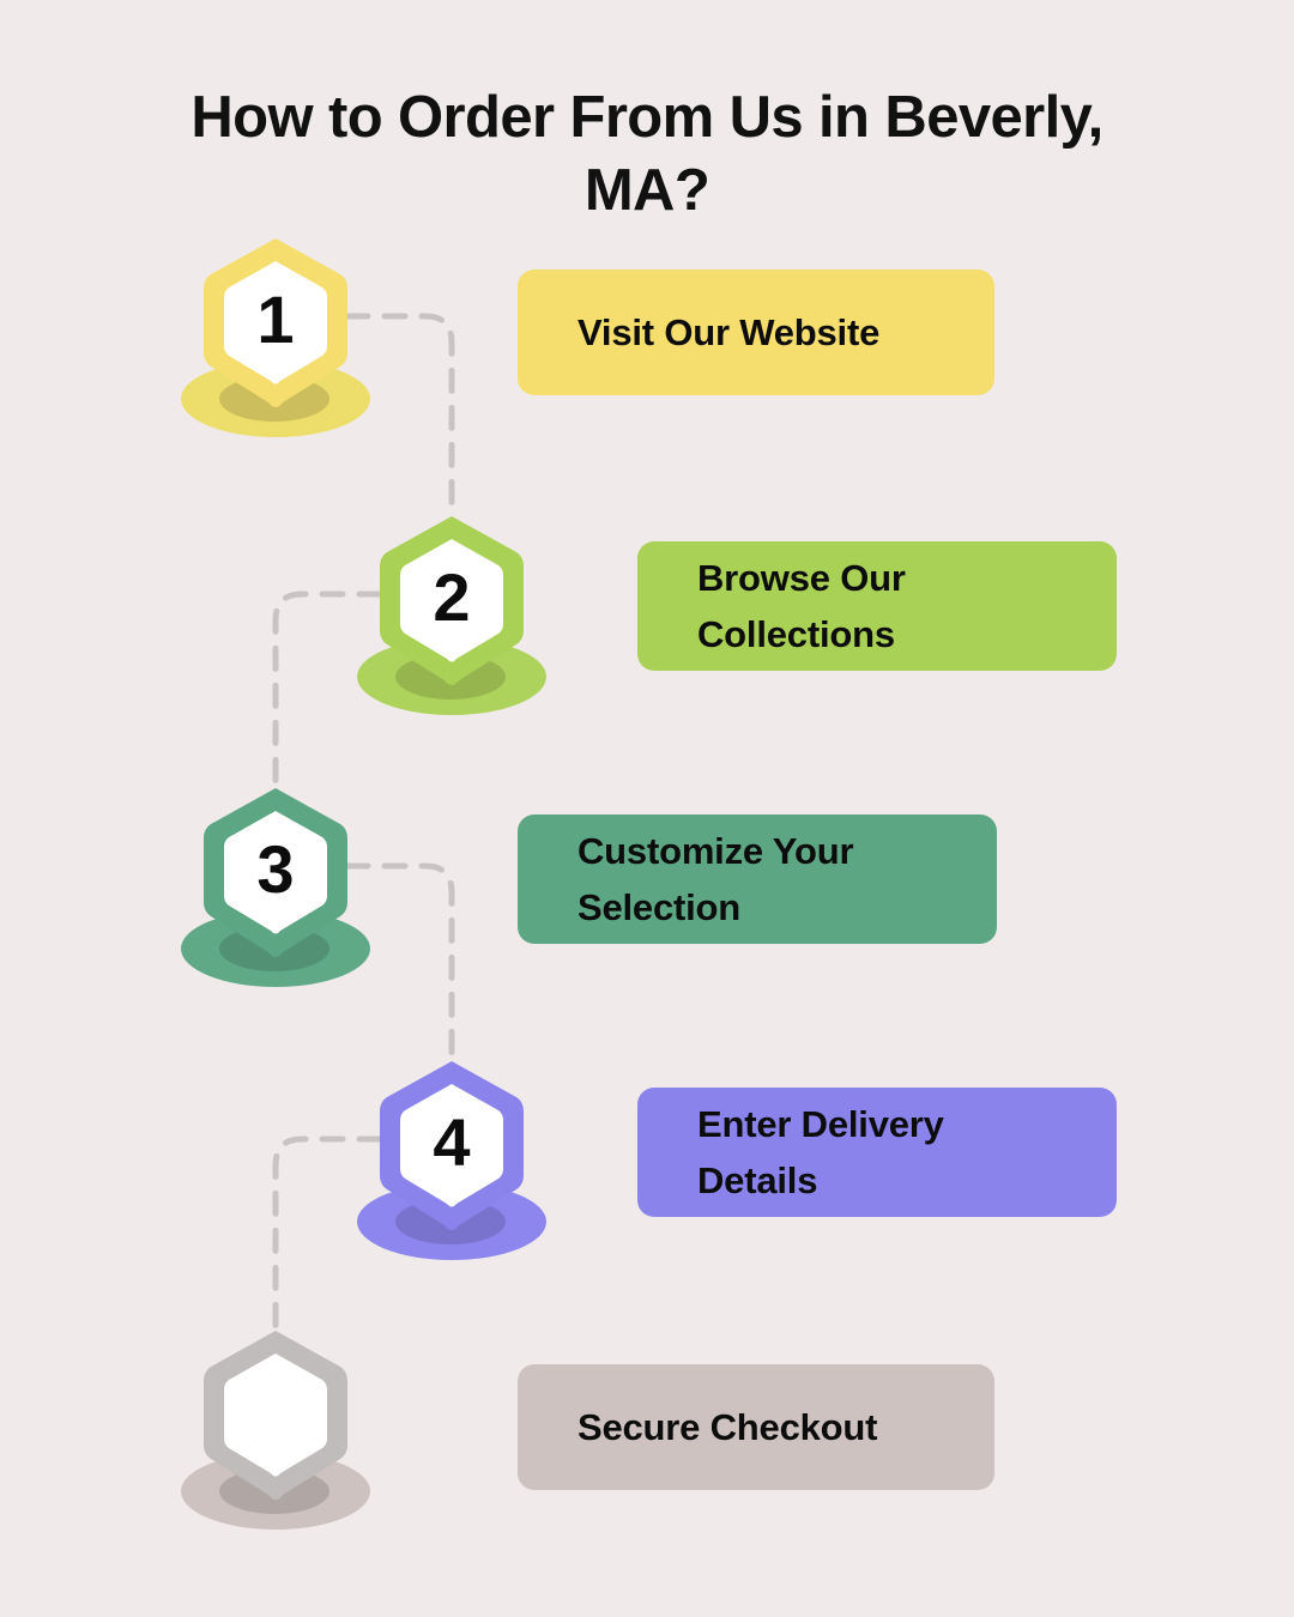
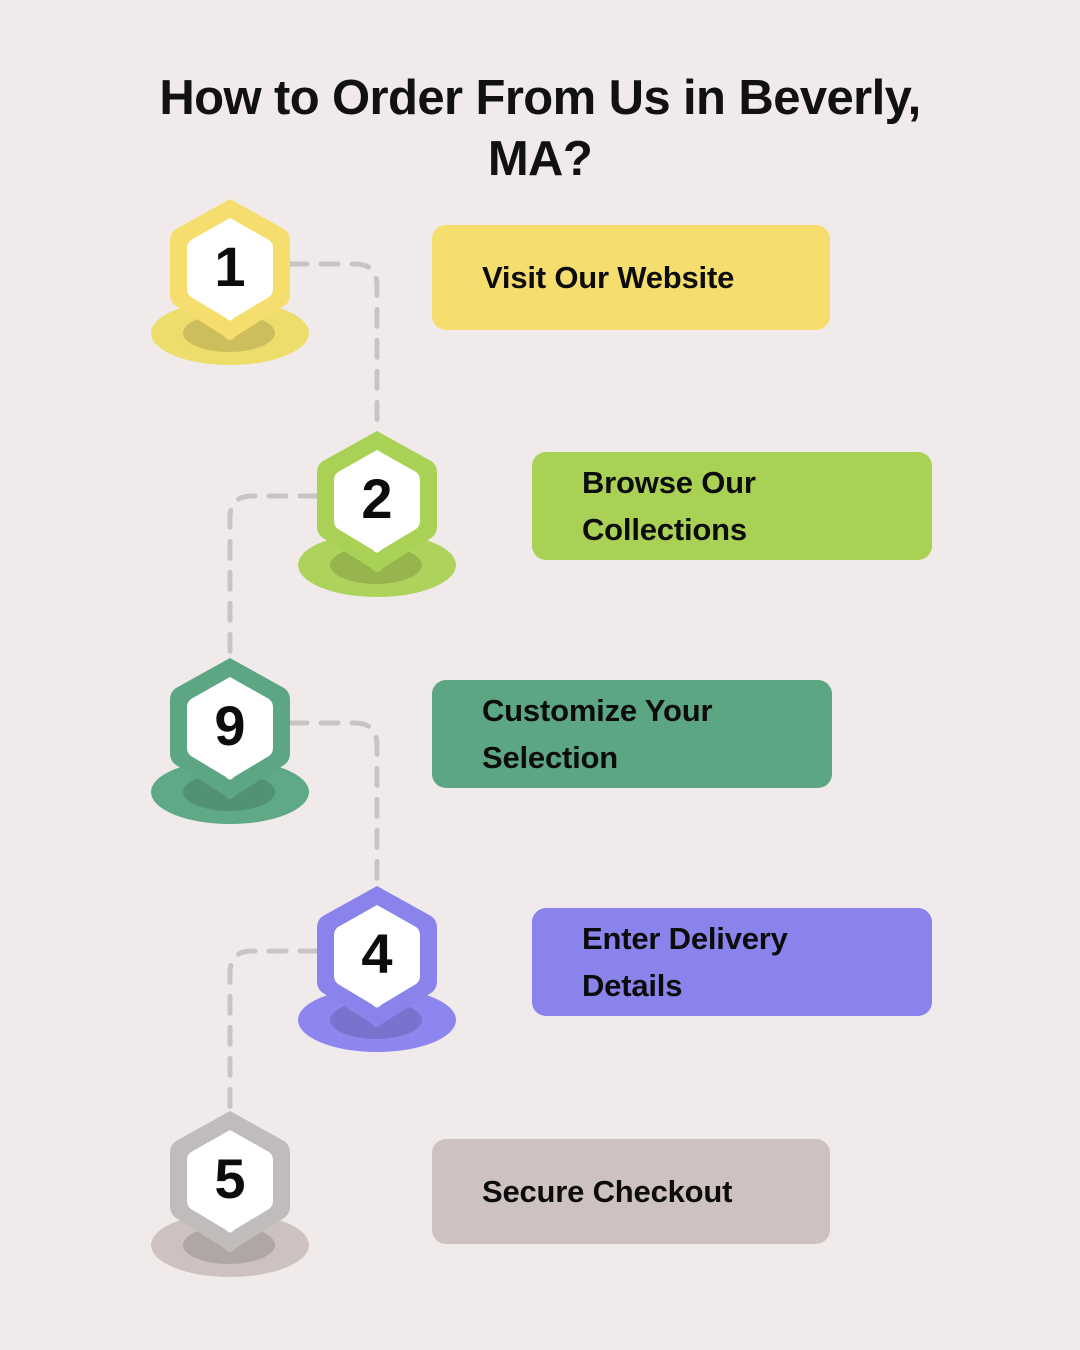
  How to Order From Us in Beverly, MA?
  1
  Visit Our Website
  2
  Browse Our Collections
- 3
+ 9
  Customize Your Selection
  4
  Enter Delivery Details
+ 5
  Secure Checkout
